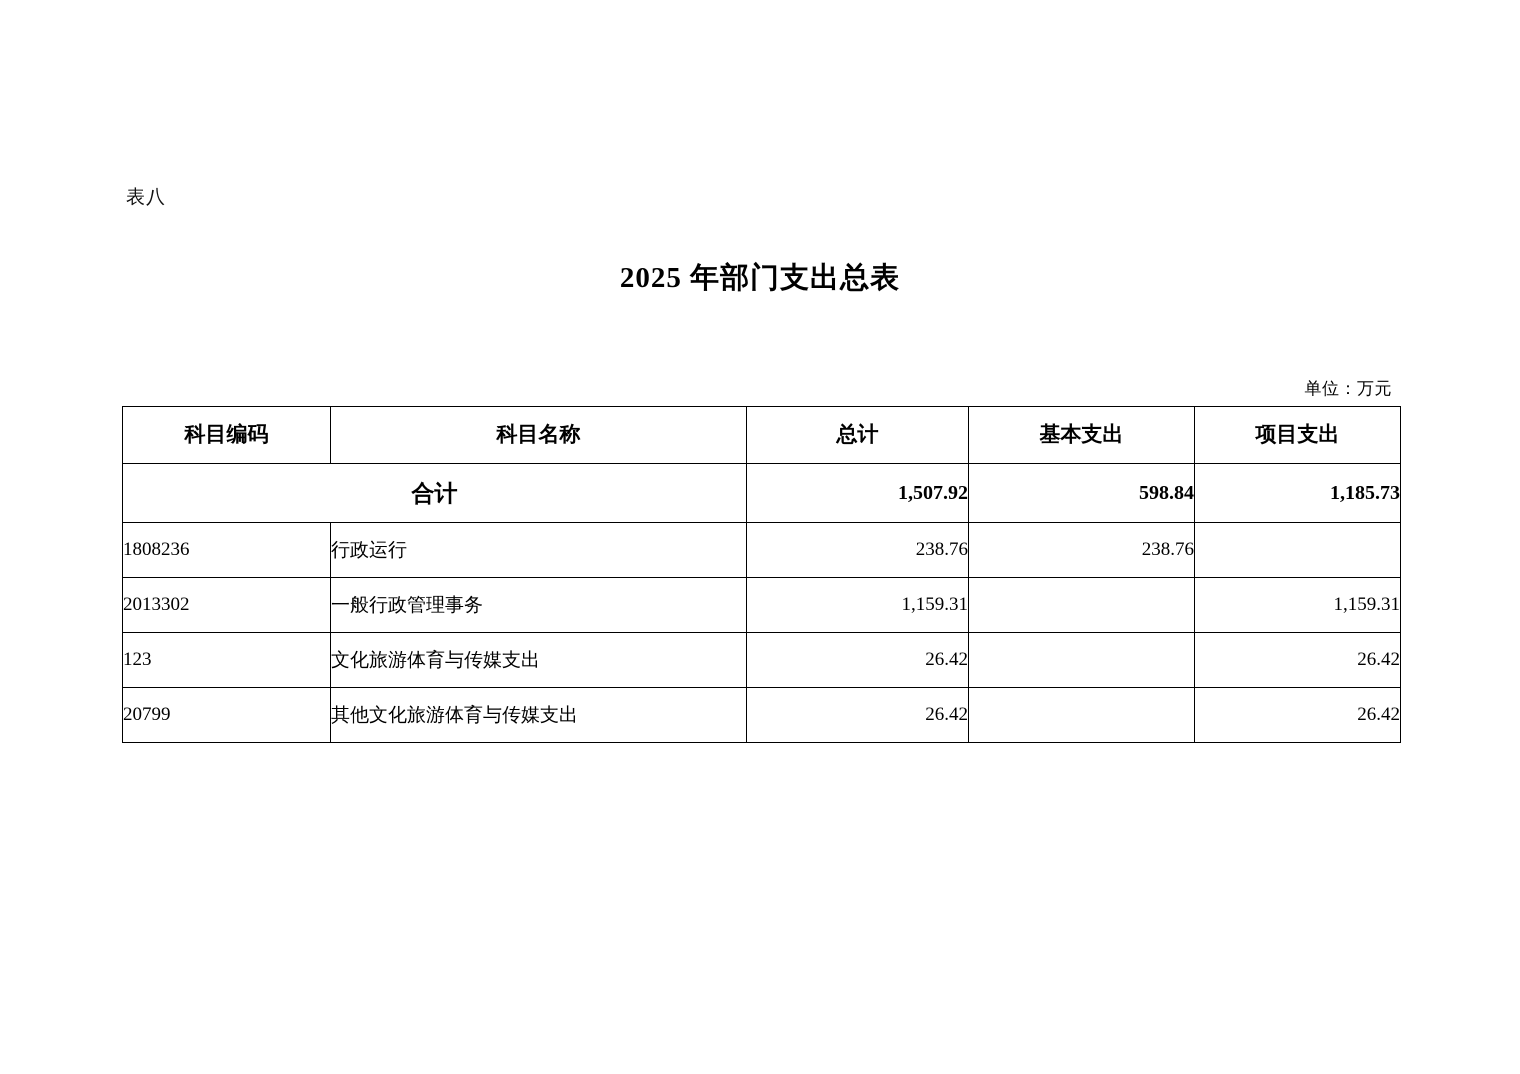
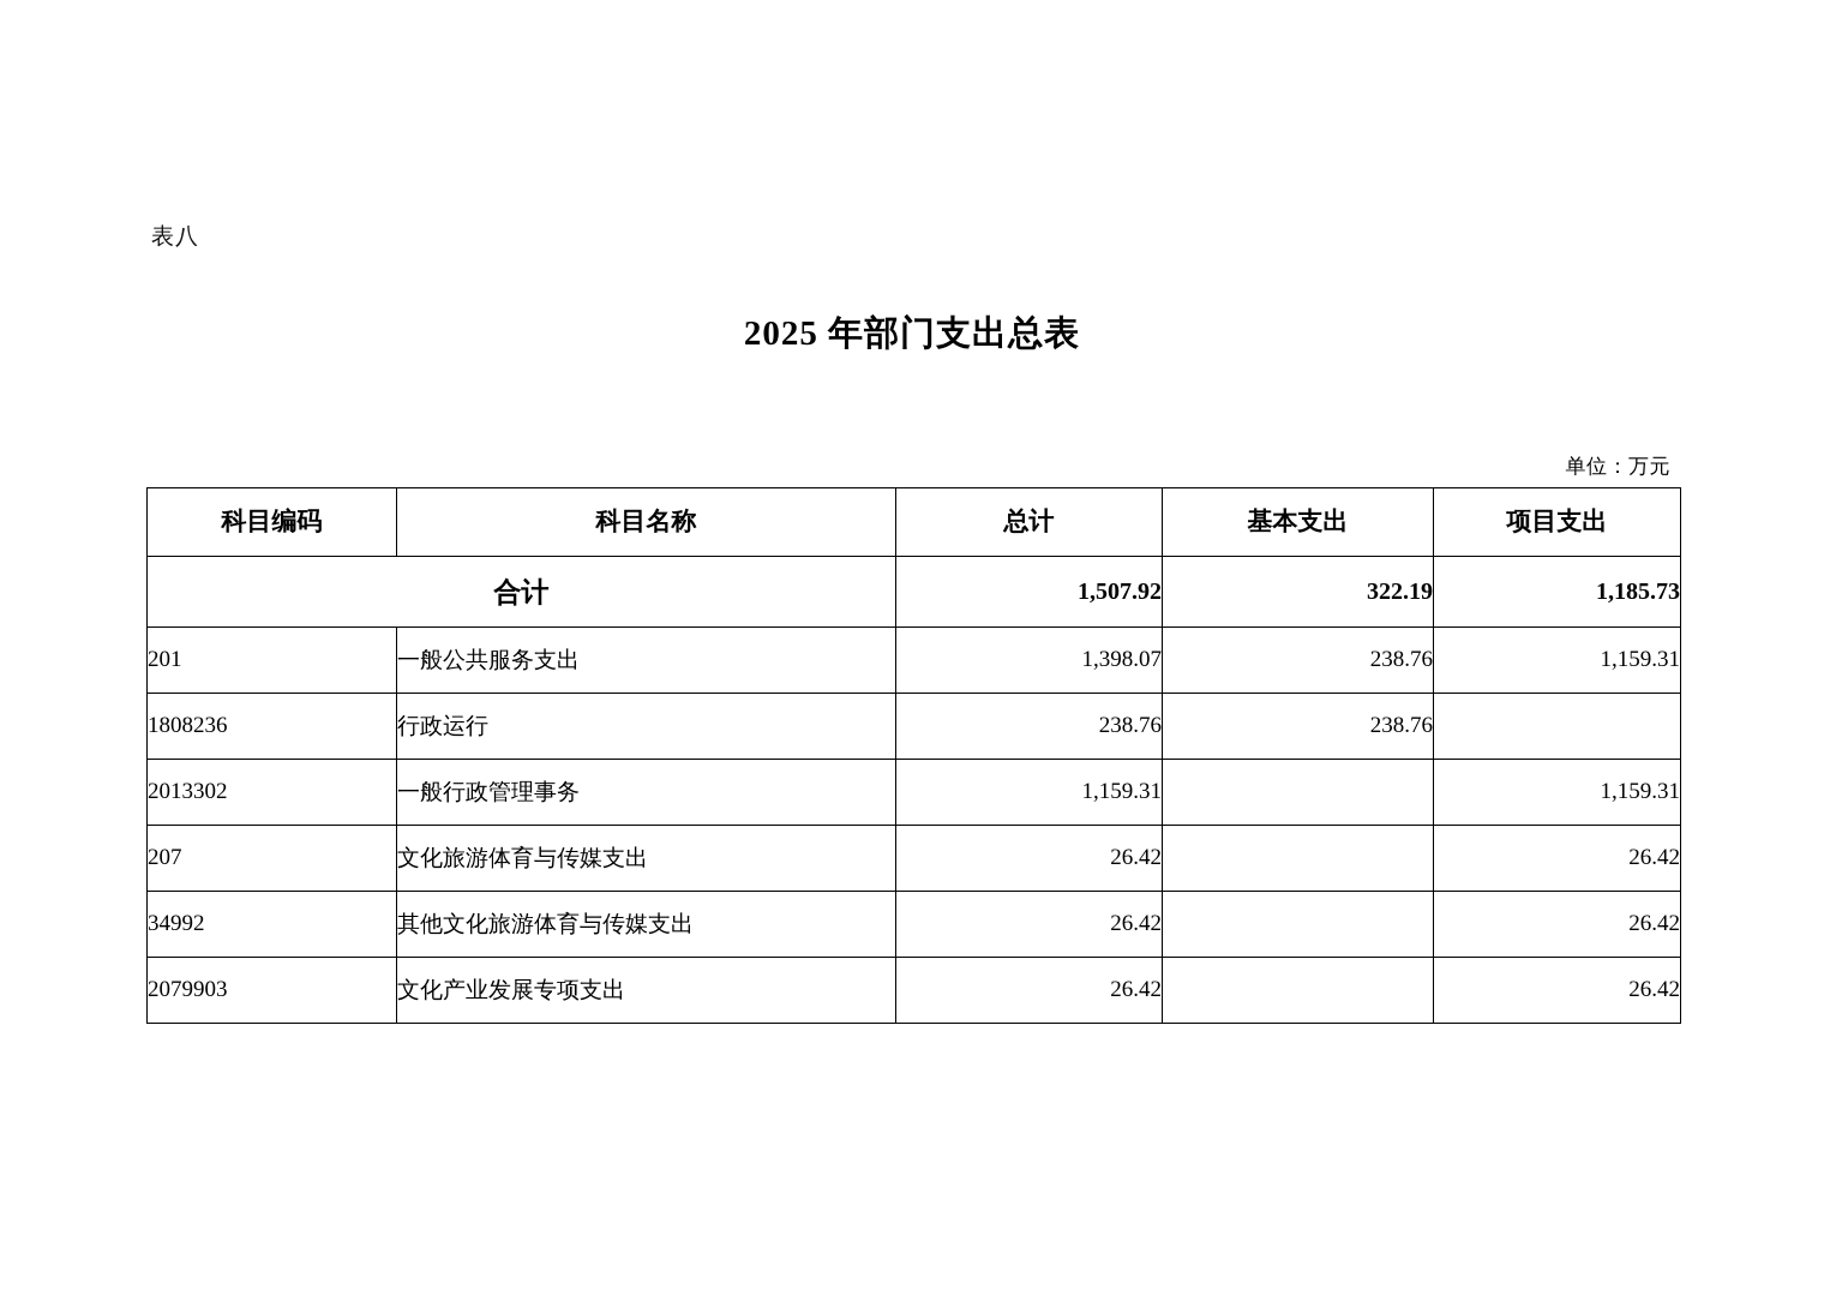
  表八
  2025 年部门支出总表
  单位：万元
  科目编码	科目名称	总计	基本支出	项目支出
- 合计	1,507.92	598.84	1,185.73
+ 合计	1,507.92	322.19	1,185.73
+ 201	一般公共服务支出	1,398.07	238.76	1,159.31
  1808236	行政运行	238.76	238.76
  2013302	一般行政管理事务	1,159.31		1,159.31
- 123	文化旅游体育与传媒支出	26.42		26.42
+ 207	文化旅游体育与传媒支出	26.42		26.42
- 20799	其他文化旅游体育与传媒支出	26.42		26.42
+ 34992	其他文化旅游体育与传媒支出	26.42		26.42
+ 2079903	文化产业发展专项支出	26.42		26.42
